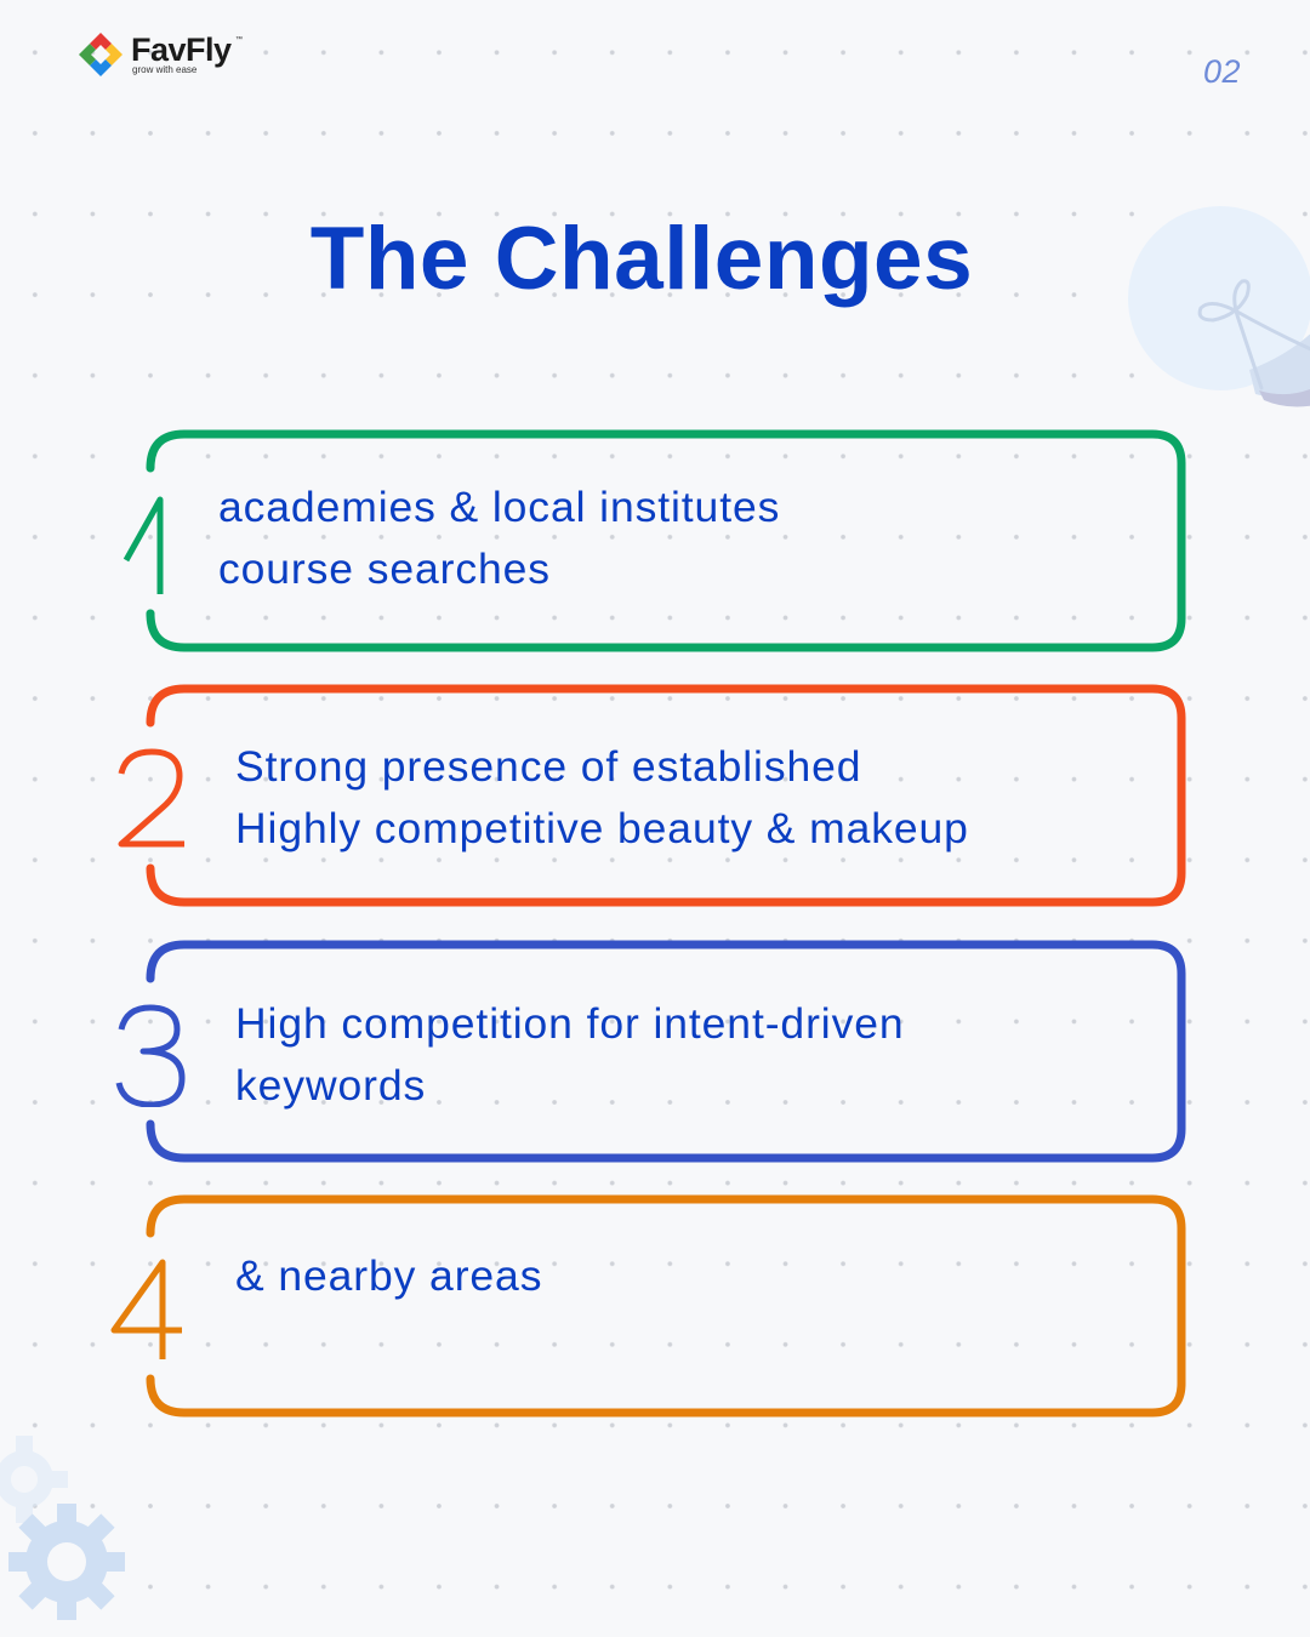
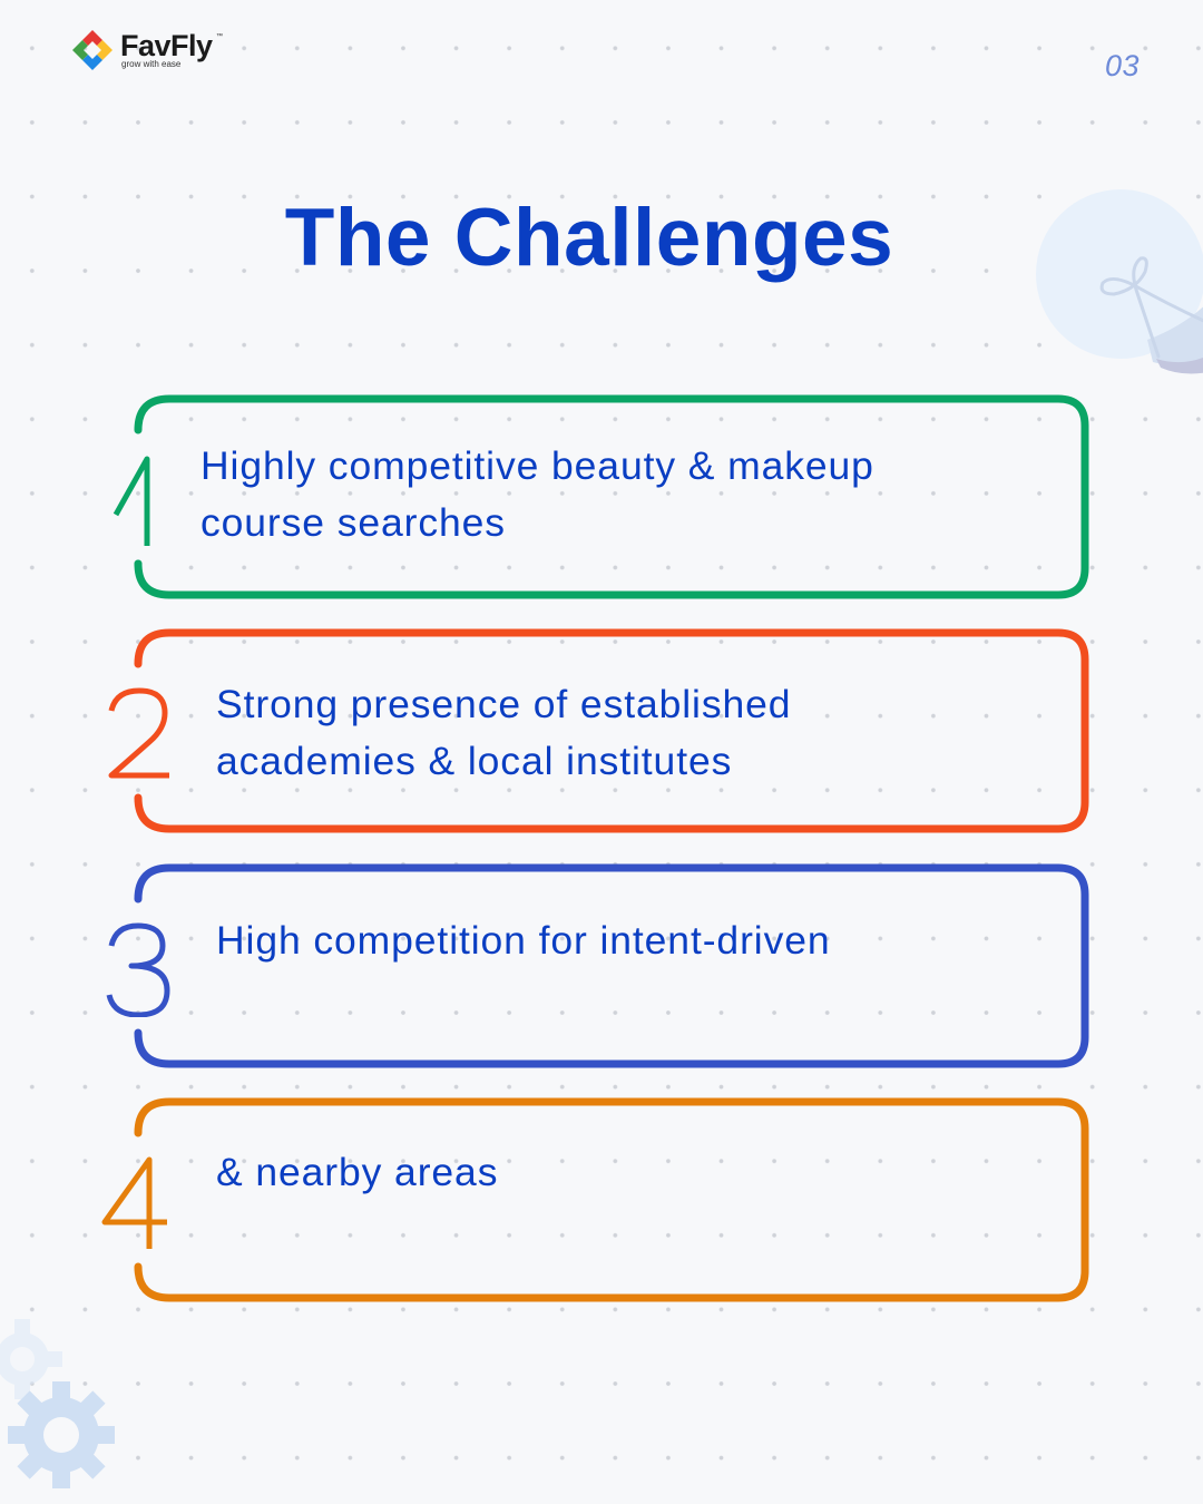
  FavFly
  grow with ease
- 02
+ 03
  The Challenges
- academies & local institutes
+ Highly competitive beauty & makeup
  course searches
  Strong presence of established
- Highly competitive beauty & makeup
+ academies & local institutes
  High competition for intent-driven
- keywords
  & nearby areas
